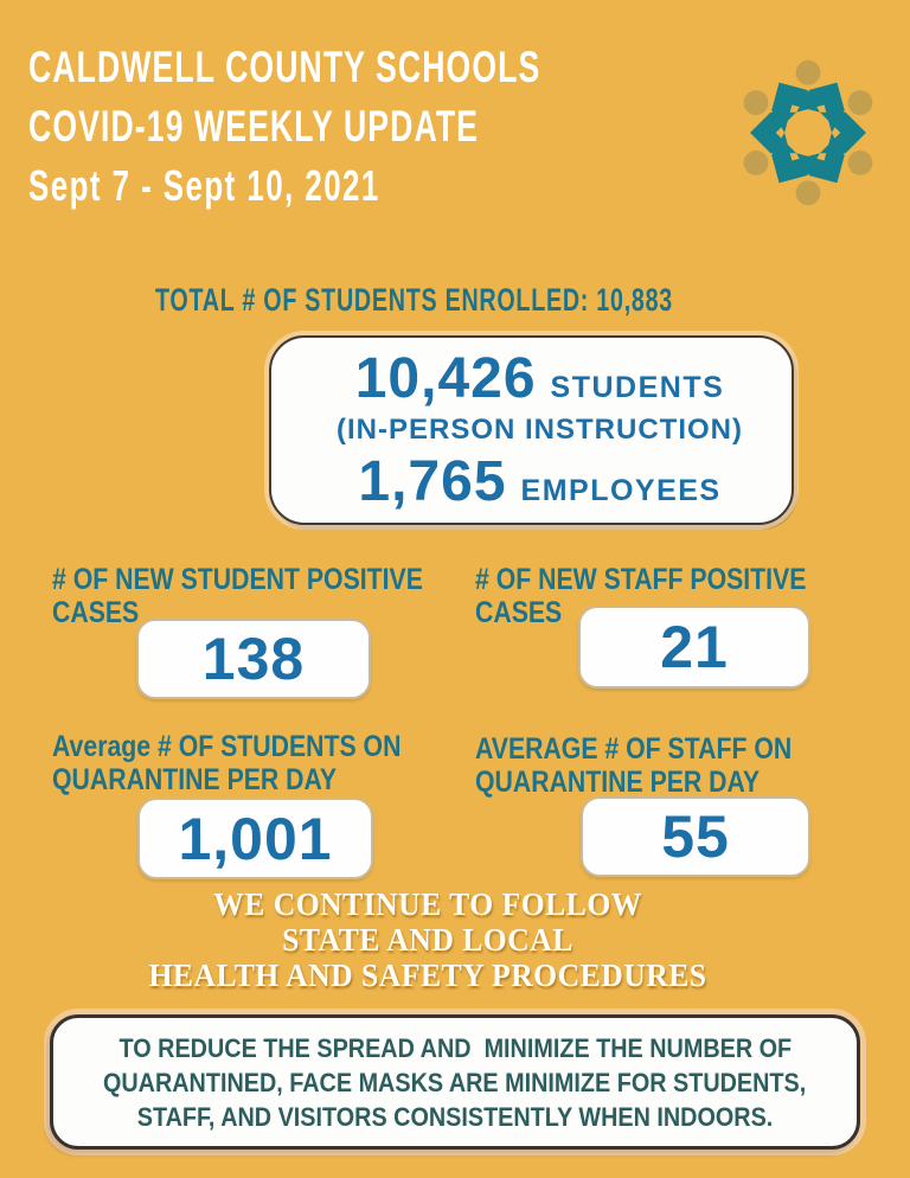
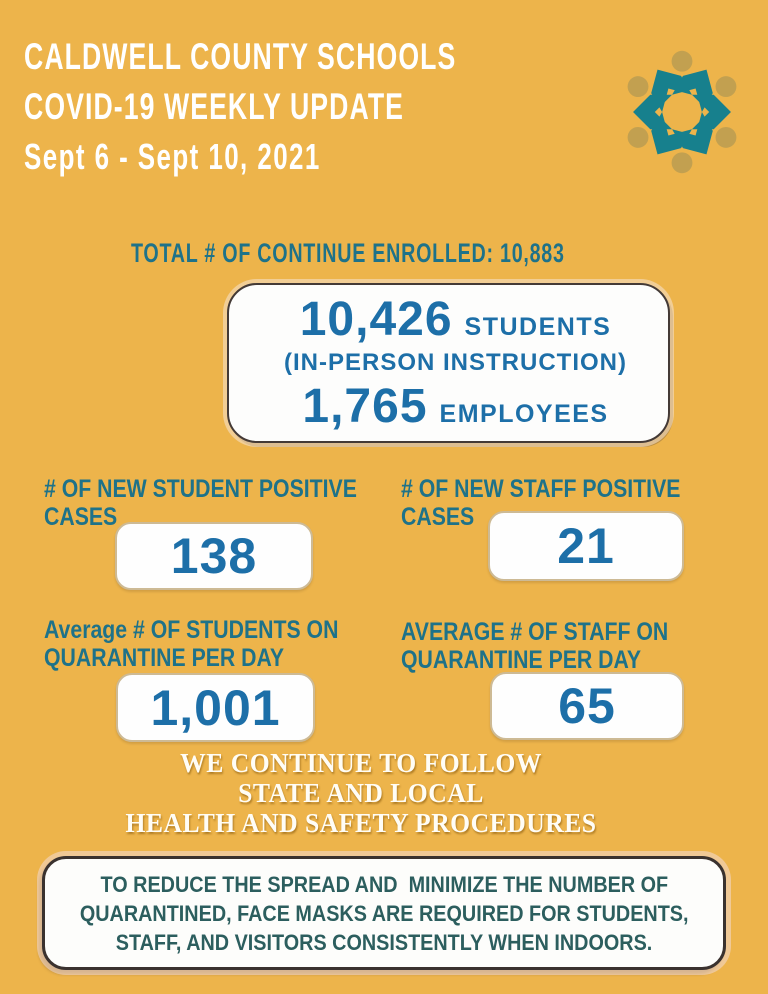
  CALDWELL COUNTY SCHOOLS
  COVID-19 WEEKLY UPDATE
- Sept 7 - Sept 10, 2021
+ Sept 6 - Sept 10, 2021
- TOTAL # OF STUDENTS ENROLLED: 10,883
+ TOTAL # OF CONTINUE ENROLLED: 10,883
  10,426
  STUDENTS
  (IN-PERSON INSTRUCTION)
  1,765
  EMPLOYEES
  # OF NEW STUDENT POSITIVE
  CASES
  138
  # OF NEW STAFF POSITIVE
  CASES
  21
  Average # OF STUDENTS ON
  QUARANTINE PER DAY
  1,001
  AVERAGE # OF STAFF ON
  QUARANTINE PER DAY
- 55
+ 65
  WE CONTINUE TO FOLLOW
  STATE AND LOCAL
  HEALTH AND SAFETY PROCEDURES
  TO REDUCE THE SPREAD AND MINIMIZE THE NUMBER OF
- QUARANTINED, FACE MASKS ARE MINIMIZE FOR STUDENTS,
+ QUARANTINED, FACE MASKS ARE REQUIRED FOR STUDENTS,
  STAFF, AND VISITORS CONSISTENTLY WHEN INDOORS.
